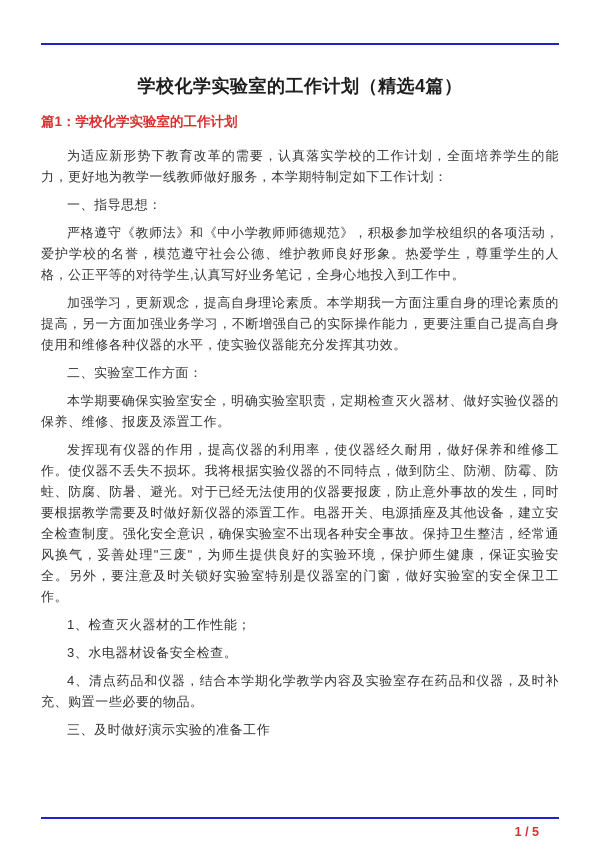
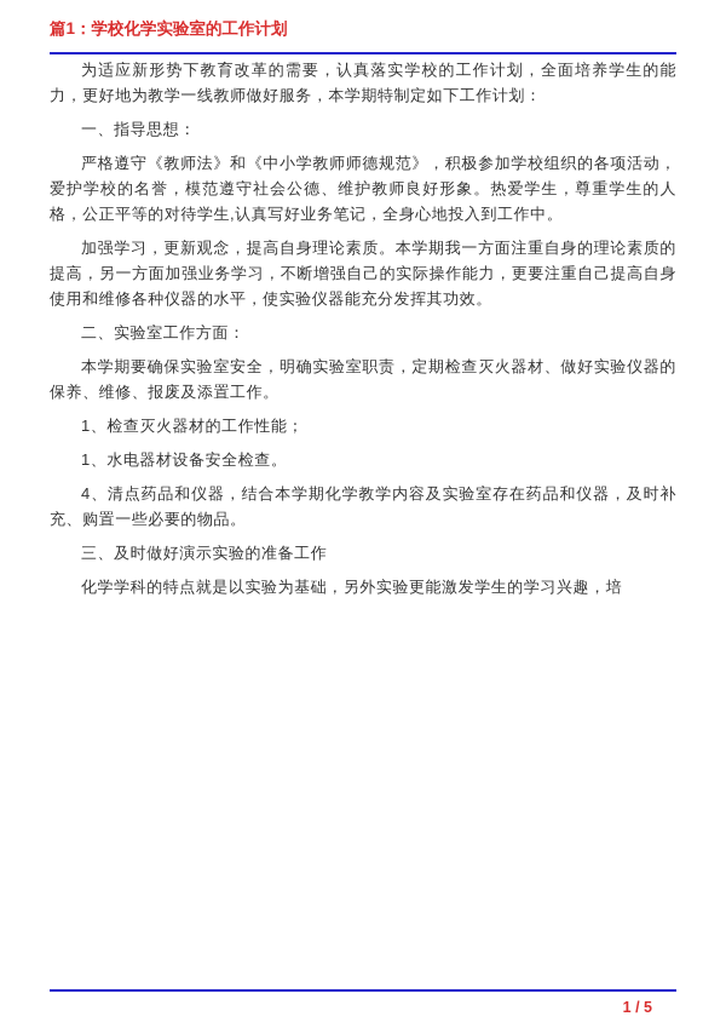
- 学校化学实验室的工作计划（精选4篇）
  篇1：学校化学实验室的工作计划
  为适应新形势下教育改革的需要，认真落实学校的工作计划，全面培养学生的能力，更好地为教学一线教师做好服务，本学期特制定如下工作计划：
  一、指导思想：
  严格遵守《教师法》和《中小学教师师德规范》，积极参加学校组织的各项活动，爱护学校的名誉，模范遵守社会公德、维护教师良好形象。热爱学生，尊重学生的人格，公正平等的对待学生,认真写好业务笔记，全身心地投入到工作中。
  加强学习，更新观念，提高自身理论素质。本学期我一方面注重自身的理论素质的提高，另一方面加强业务学习，不断增强自己的实际操作能力，更要注重自己提高自身使用和维修各种仪器的水平，使实验仪器能充分发挥其功效。
  二、实验室工作方面：
  本学期要确保实验室安全，明确实验室职责，定期检查灭火器材、做好实验仪器的保养、维修、报废及添置工作。
- 发挥现有仪器的作用，提高仪器的利用率，使仪器经久耐用，做好保养和维修工作。使仪器不丢失不损坏。我将根据实验仪器的不同特点，做到防尘、防潮、防霉、防蛀、防腐、防暑、避光。对于已经无法使用的仪器要报废，防止意外事故的发生，同时要根据教学需要及时做好新仪器的添置工作。电器开关、电源插座及其他设备，建立安全检查制度。强化安全意识，确保实验室不出现各种安全事故。保持卫生整洁，经常通风换气，妥善处理"三废"，为师生提供良好的实验环境，保护师生健康，保证实验安全。另外，要注意及时关锁好实验室特别是仪器室的门窗，做好实验室的安全保卫工作。
  1、检查灭火器材的工作性能；
- 3、水电器材设备安全检查。
+ 1、水电器材设备安全检查。
  4、清点药品和仪器，结合本学期化学教学内容及实验室存在药品和仪器，及时补充、购置一些必要的物品。
  三、及时做好演示实验的准备工作
+ 化学学科的特点就是以实验为基础，另外实验更能激发学生的学习兴趣，培
  1 / 5
